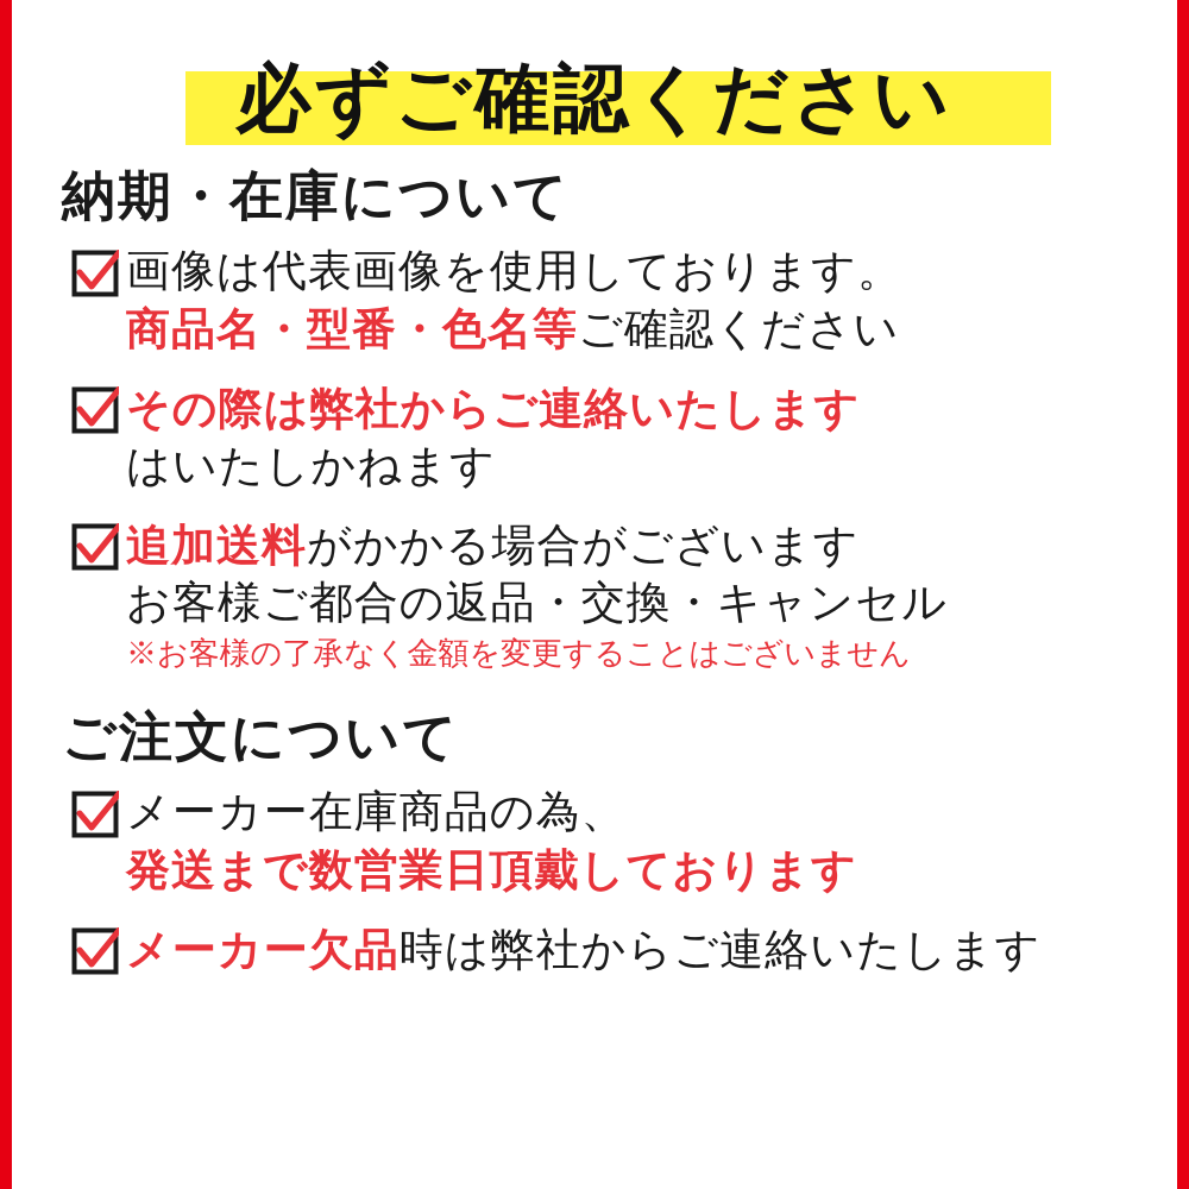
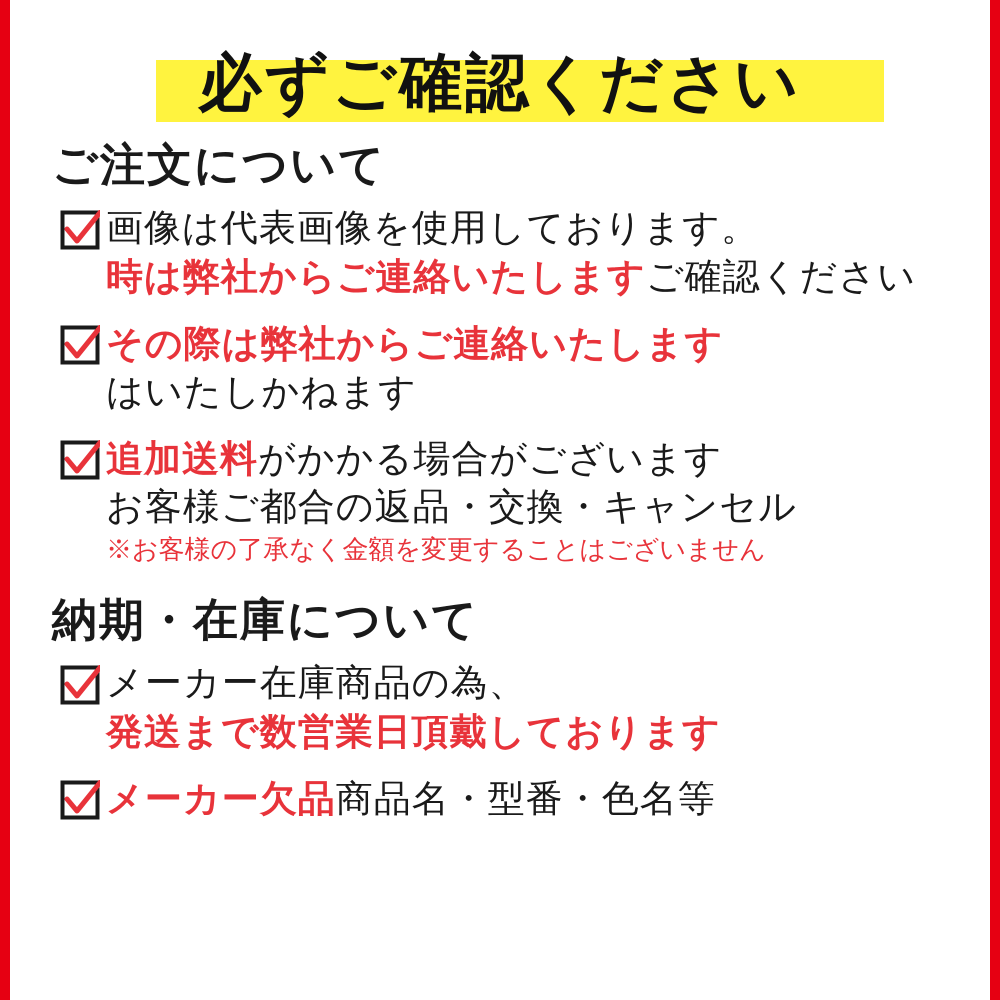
  必ずご確認ください
- 納期・在庫について
+ ご注文について
  画像は代表画像を使用しております。
- 商品名・型番・色名等ご確認ください
+ 時は弊社からご連絡いたしますご確認ください
  その際は弊社からご連絡いたします
  はいたしかねます
  追加送料がかかる場合がございます
  お客様ご都合の返品・交換・キャンセル
  ※お客様の了承なく金額を変更することはございません
- ご注文について
+ 納期・在庫について
  メーカー在庫商品の為、
  発送まで数営業日頂戴しております
- メーカー欠品時は弊社からご連絡いたします
+ メーカー欠品商品名・型番・色名等
